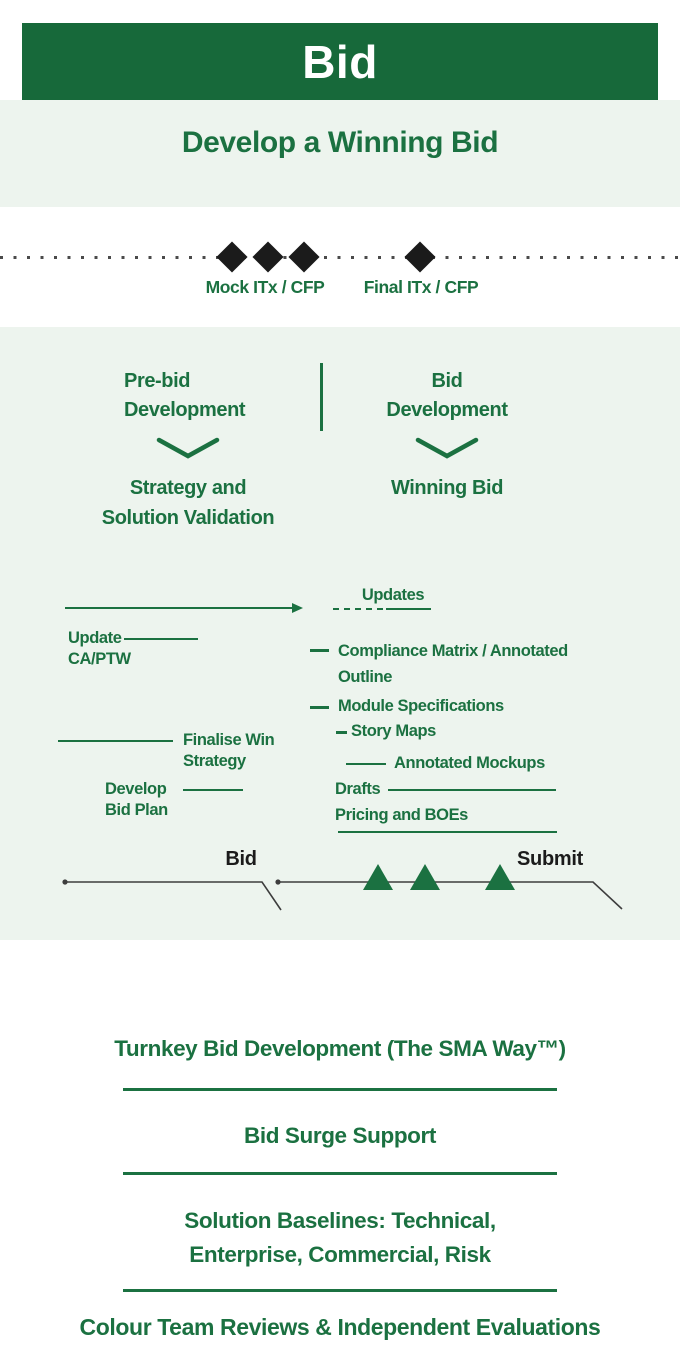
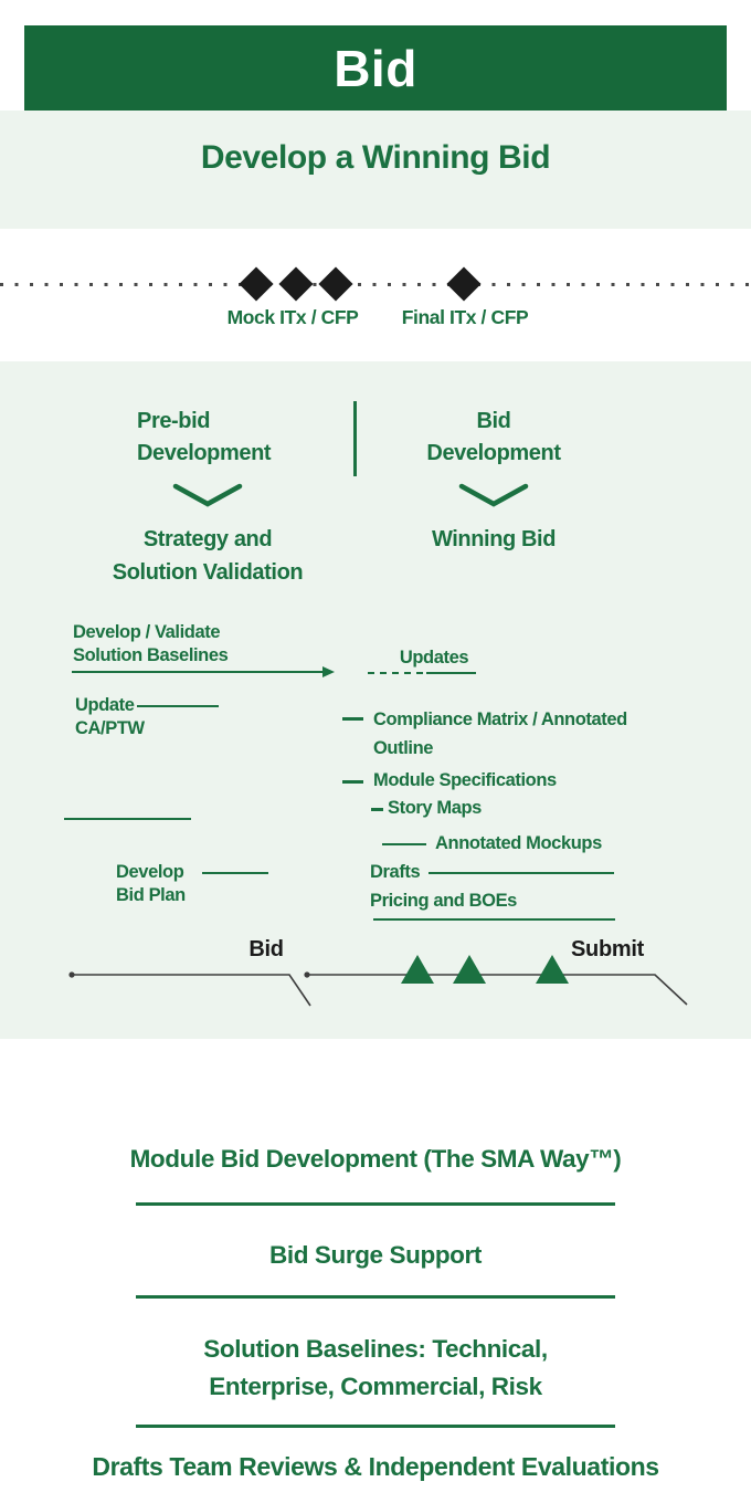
  Bid
  Develop a Winning Bid
  Mock ITx / CFP
  Final ITx / CFP
  Pre-bid
  Development
  Bid
  Development
  Strategy and
  Solution Validation
  Winning Bid
+ Develop / Validate
+ Solution Baselines
  Updates
  Update
  CA/PTW
  Compliance Matrix / Annotated
  Outline
  Module Specifications
  Story Maps
  Annotated Mockups
- Finalise Win
- Strategy
  Develop
  Bid Plan
  Drafts
  Pricing and BOEs
  Bid
  Submit
- Turnkey Bid Development (The SMA Way™)
+ Module Bid Development (The SMA Way™)
  Bid Surge Support
  Solution Baselines: Technical,
  Enterprise, Commercial, Risk
- Colour Team Reviews & Independent Evaluations
+ Drafts Team Reviews & Independent Evaluations
